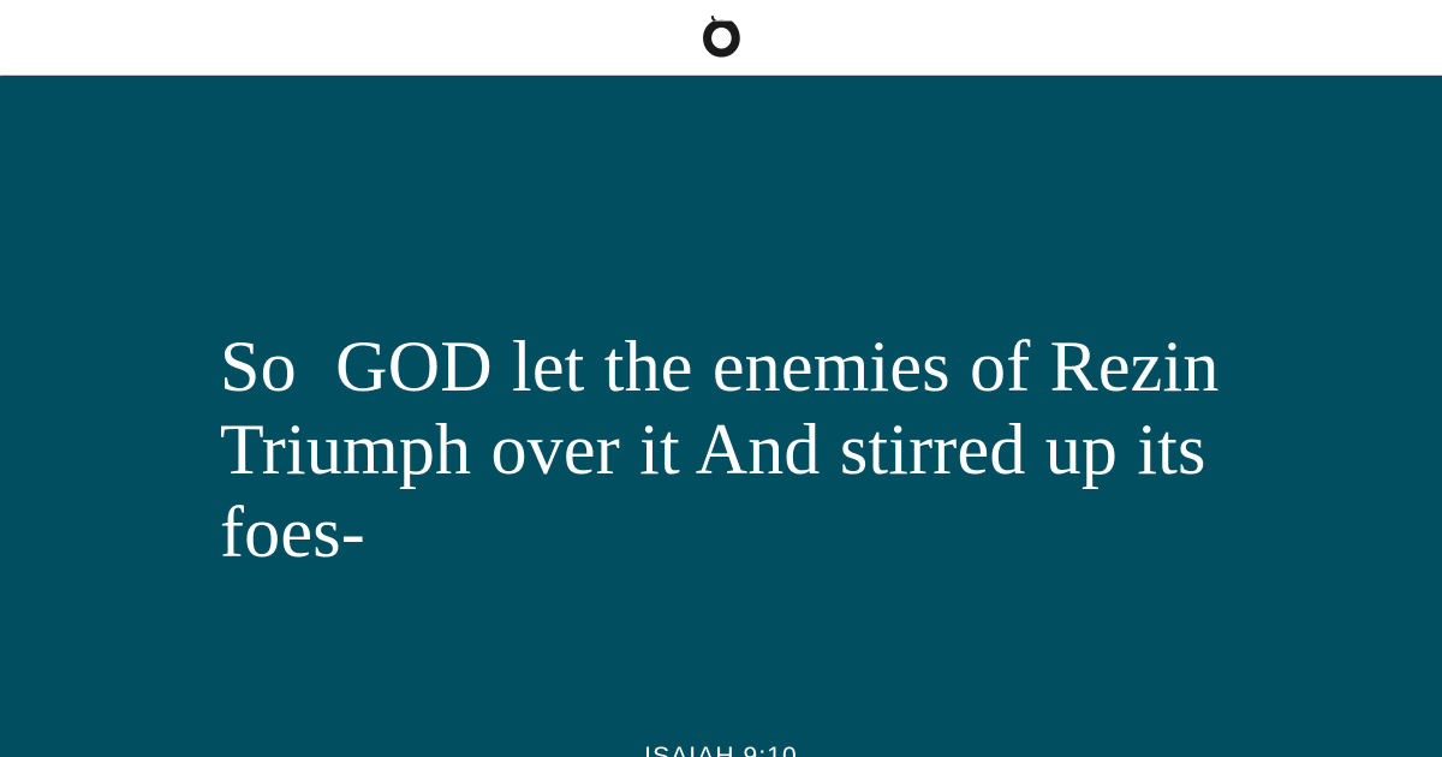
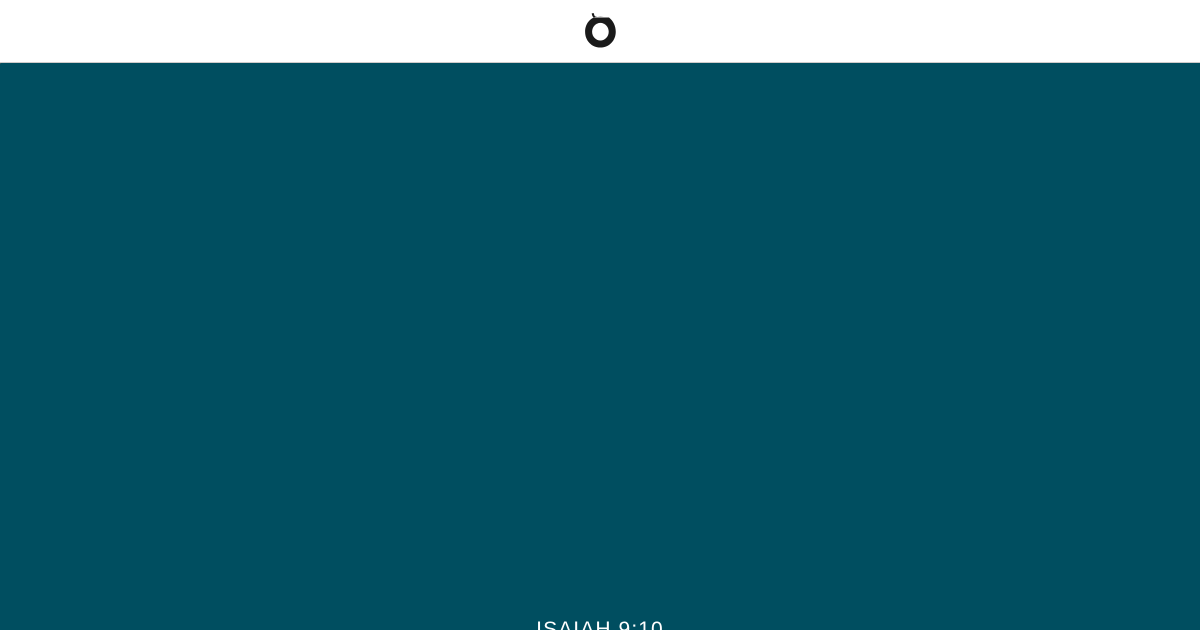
- So GOD let the enemies of Rezin Triumph over it And stirred up its foes-
